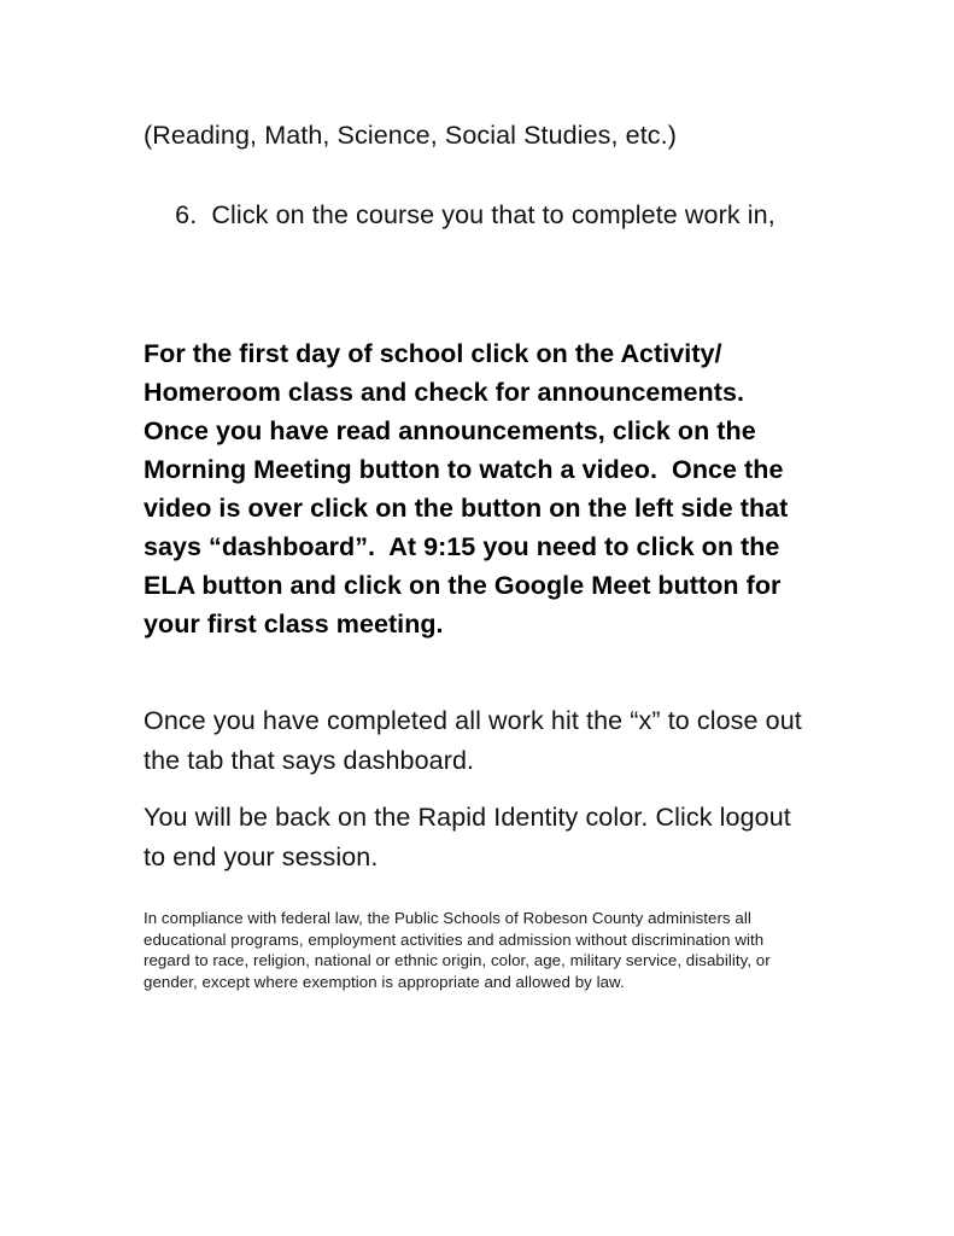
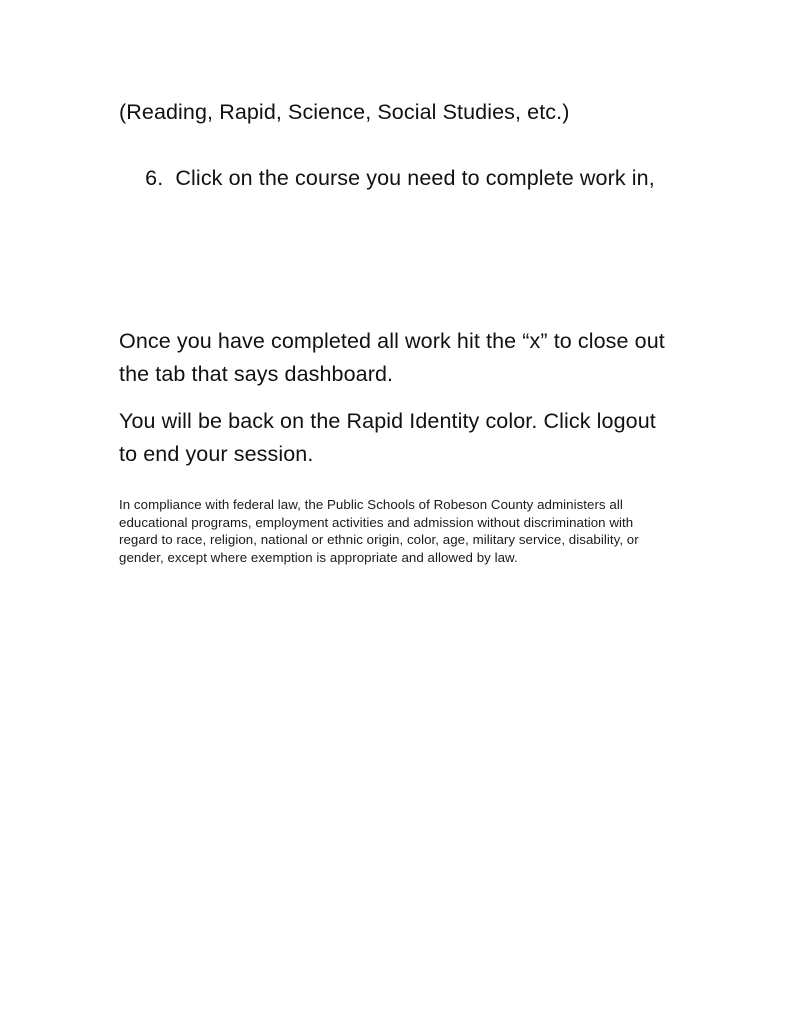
- (Reading, Math, Science, Social Studies, etc.)
+ (Reading, Rapid, Science, Social Studies, etc.)
- 6. Click on the course you that to complete work in,
+ 6. Click on the course you need to complete work in,
- For the first day of school click on the Activity/ Homeroom class and check for announcements. Once you have read announcements, click on the Morning Meeting button to watch a video. Once the video is over click on the button on the left side that says “dashboard”. At 9:15 you need to click on the ELA button and click on the Google Meet button for your first class meeting.
  Once you have completed all work hit the “x” to close out the tab that says dashboard.
  You will be back on the Rapid Identity color. Click logout to end your session.
  In compliance with federal law, the Public Schools of Robeson County administers all educational programs, employment activities and admission without discrimination with regard to race, religion, national or ethnic origin, color, age, military service, disability, or gender, except where exemption is appropriate and allowed by law.
